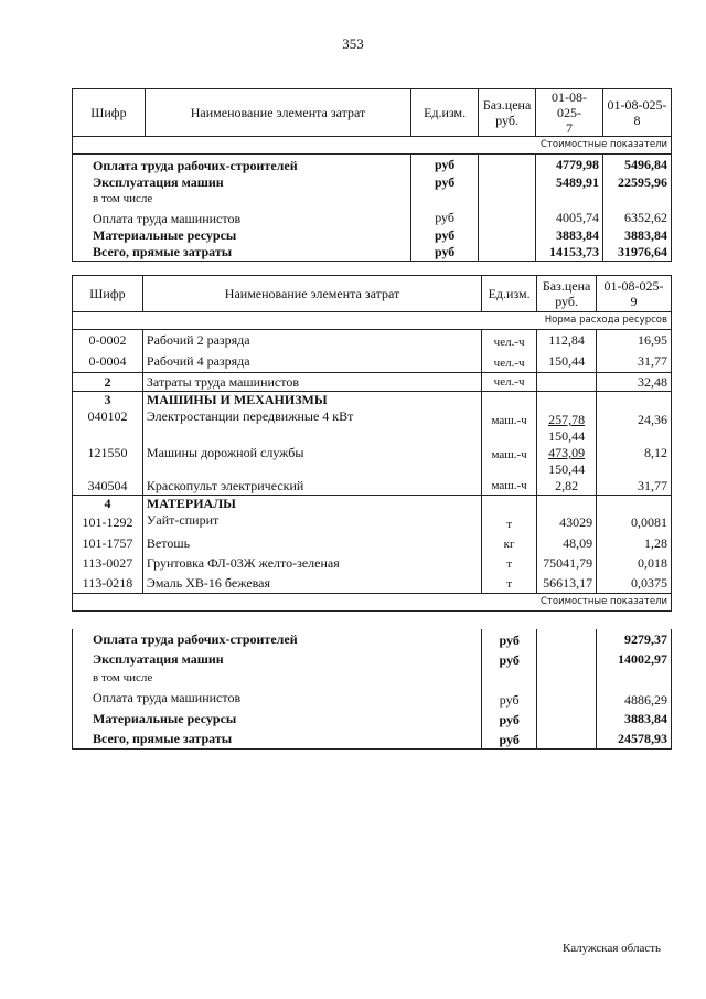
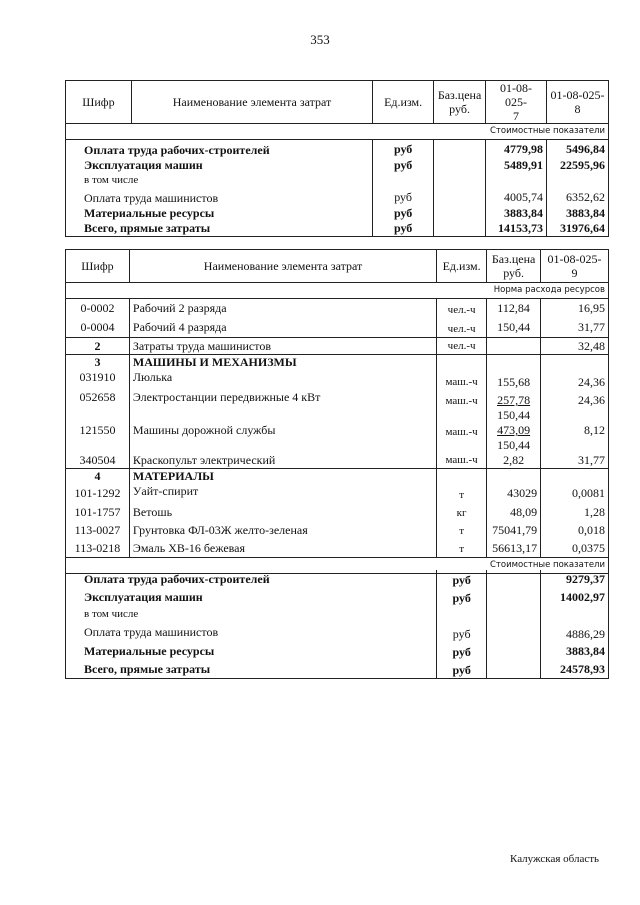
  353
  Шифр	Наименование элемента затрат	Ед.изм.	Баз.ценаруб.	01-08-025-7	01-08-025-8
  Стоимостные показатели
  Оплата труда рабочих-строителей	руб		4779,98	5496,84
  Эксплуатация машин	руб		5489,91	22595,96
  в том числе
  Оплата труда машинистов	руб		4005,74	6352,62
  Материальные ресурсы	руб		3883,84	3883,84
  Всего, прямые затраты	руб		14153,73	31976,64
  Шифр	Наименование элемента затрат	Ед.изм.	Баз.ценаруб.	01-08-025-9
  Норма расхода ресурсов
  0-0002	Рабочий 2 разряда	чел.-ч	112,84	16,95
  0-0004	Рабочий 4 разряда	чел.-ч	150,44	31,77
  2	Затраты труда машинистов	чел.-ч		32,48
  3	МАШИНЫ И МЕХАНИЗМЫ
+ 031910	Люлька	маш.-ч	155,68	24,36
- 040102	Электростанции передвижные 4 кВт	маш.-ч	257,78150,44	24,36
+ 052658	Электростанции передвижные 4 кВт	маш.-ч	257,78150,44	24,36
  121550	Машины дорожной службы	маш.-ч	473,09150,44	8,12
  340504	Краскопульт электрический	маш.-ч	2,82	31,77
  4	МАТЕРИАЛЫ
  101-1292	Уайт-спирит	т	43029	0,0081
  101-1757	Ветошь	кг	48,09	1,28
  113-0027	Грунтовка ФЛ-03Ж желто-зеленая	т	75041,79	0,018
  113-0218	Эмаль ХВ-16 бежевая	т	56613,17	0,0375
  Стоимостные показатели
  Оплата труда рабочих-строителей	руб		9279,37
  Эксплуатация машин	руб		14002,97
  в том числе
  Оплата труда машинистов	руб		4886,29
  Материальные ресурсы	руб		3883,84
  Всего, прямые затраты	руб		24578,93
  Калужская область
